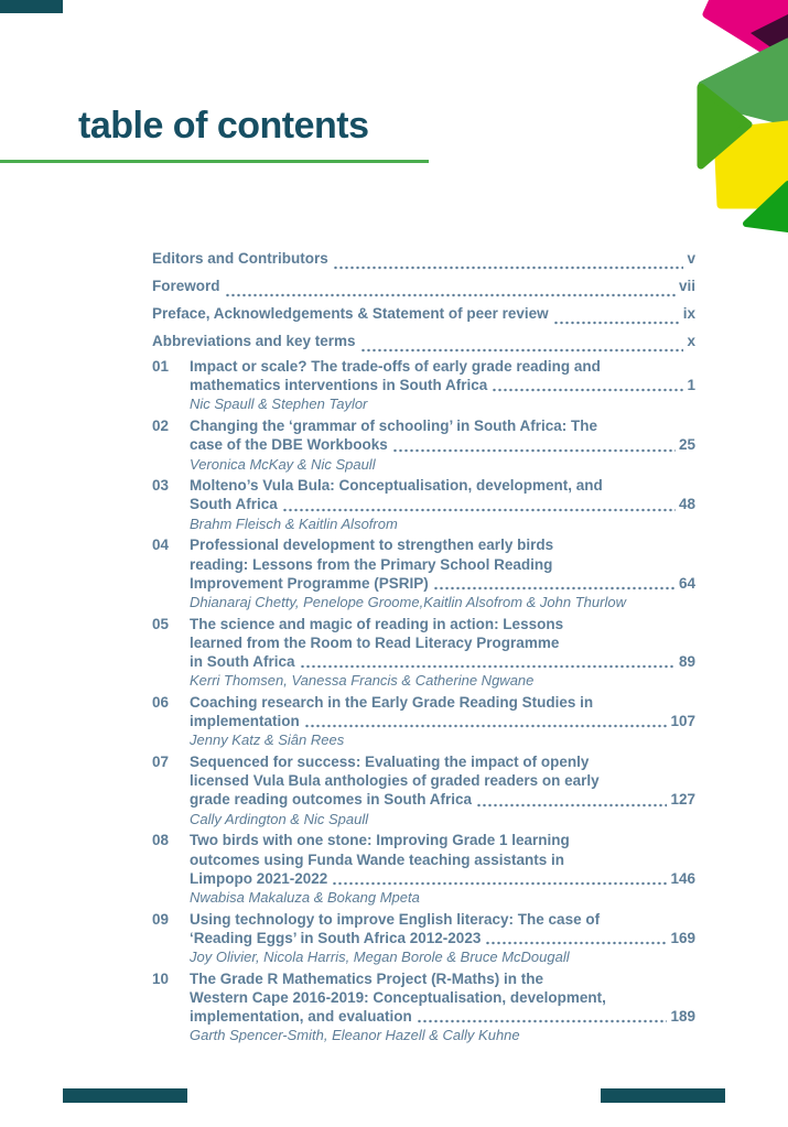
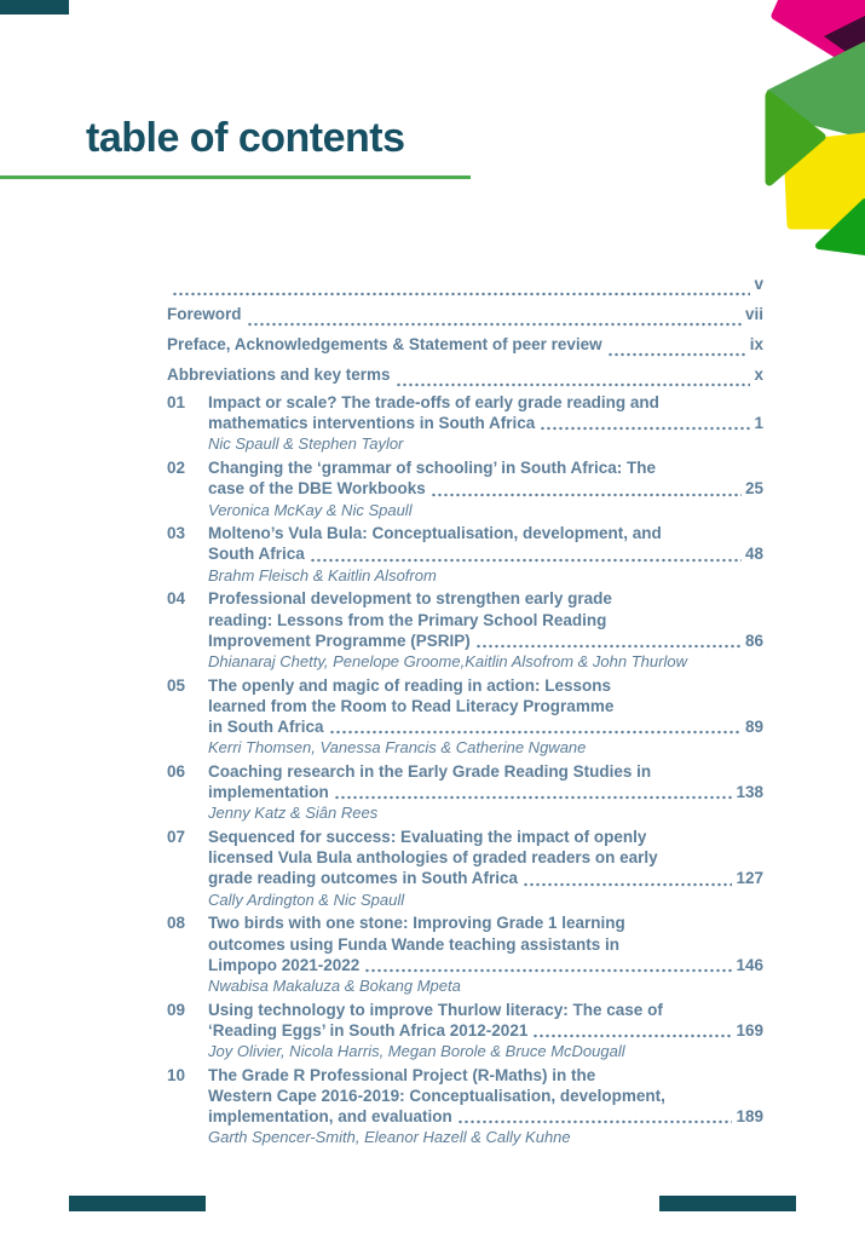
  table of contents
- Editors and Contributors
  v
  Foreword
  vii
  Preface, Acknowledgements & Statement of peer review
  ix
  Abbreviations and key terms
  x
  01
  Impact or scale? The trade-offs of early grade reading and
  mathematics interventions in South Africa
  1
  Nic Spaull & Stephen Taylor
  02
  Changing the ‘grammar of schooling’ in South Africa: The
  case of the DBE Workbooks
  25
  Veronica McKay & Nic Spaull
  03
  Molteno’s Vula Bula: Conceptualisation, development, and
  South Africa
  48
  Brahm Fleisch & Kaitlin Alsofrom
  04
- Professional development to strengthen early birds
+ Professional development to strengthen early grade
  reading: Lessons from the Primary School Reading
  Improvement Programme (PSRIP)
- 64
+ 86
  Dhianaraj Chetty, Penelope Groome,Kaitlin Alsofrom & John Thurlow
  05
- The science and magic of reading in action: Lessons
+ The openly and magic of reading in action: Lessons
  learned from the Room to Read Literacy Programme
  in South Africa
  89
  Kerri Thomsen, Vanessa Francis & Catherine Ngwane
  06
  Coaching research in the Early Grade Reading Studies in
  implementation
- 107
+ 138
  Jenny Katz & Siân Rees
  07
  Sequenced for success: Evaluating the impact of openly
  licensed Vula Bula anthologies of graded readers on early
  grade reading outcomes in South Africa
  127
  Cally Ardington & Nic Spaull
  08
  Two birds with one stone: Improving Grade 1 learning
  outcomes using Funda Wande teaching assistants in
  Limpopo 2021-2022
  146
  Nwabisa Makaluza & Bokang Mpeta
  09
- Using technology to improve English literacy: The case of
+ Using technology to improve Thurlow literacy: The case of
- ‘Reading Eggs’ in South Africa 2012-2023
+ ‘Reading Eggs’ in South Africa 2012-2021
  169
  Joy Olivier, Nicola Harris, Megan Borole & Bruce McDougall
  10
- The Grade R Mathematics Project (R-Maths) in the
+ The Grade R Professional Project (R-Maths) in the
  Western Cape 2016-2019: Conceptualisation, development,
  implementation, and evaluation
  189
  Garth Spencer-Smith, Eleanor Hazell & Cally Kuhne
